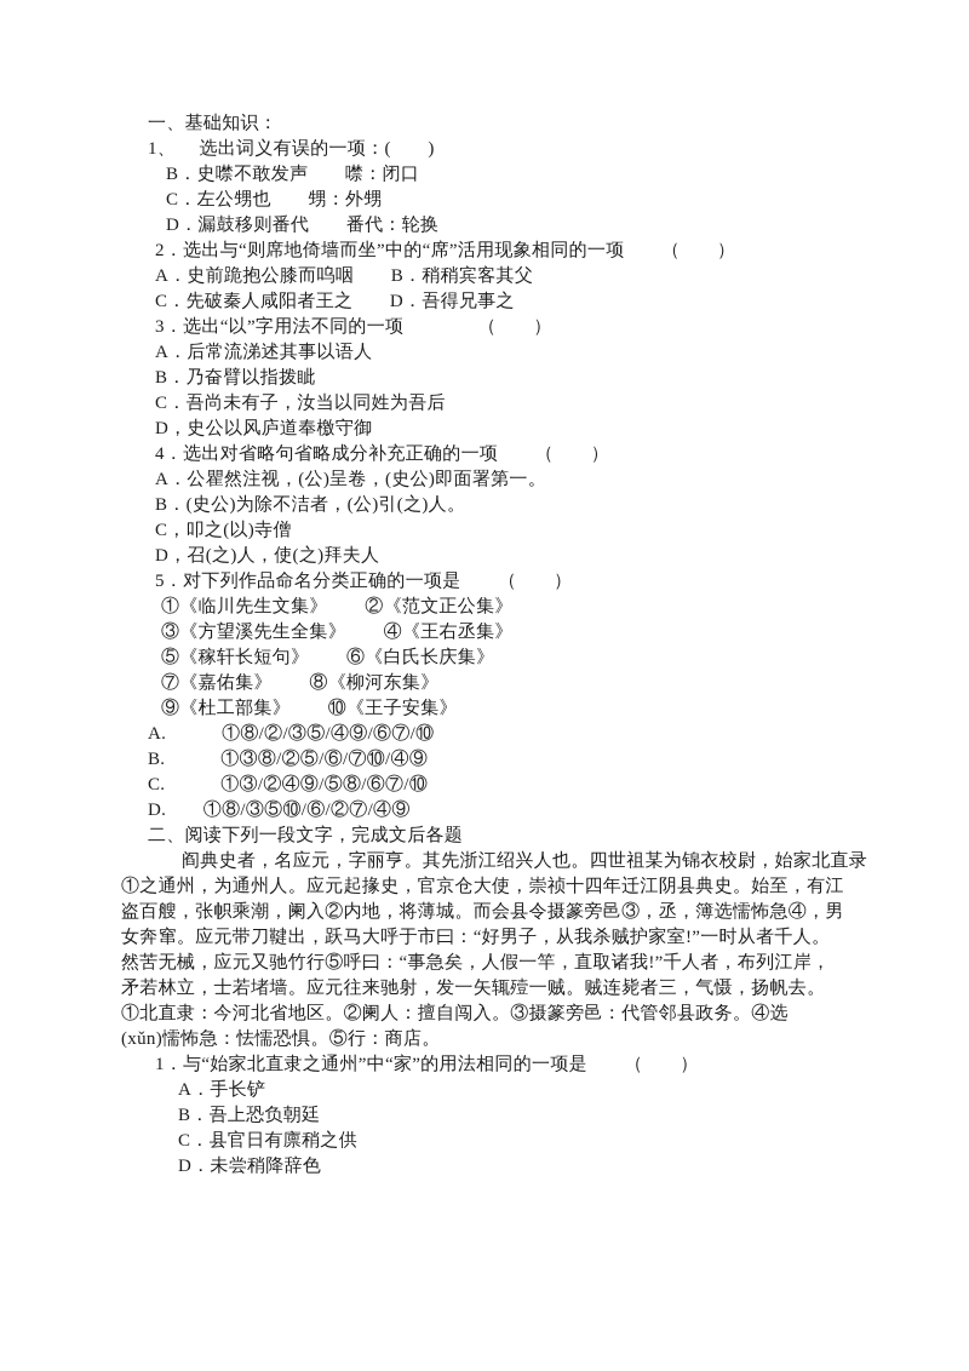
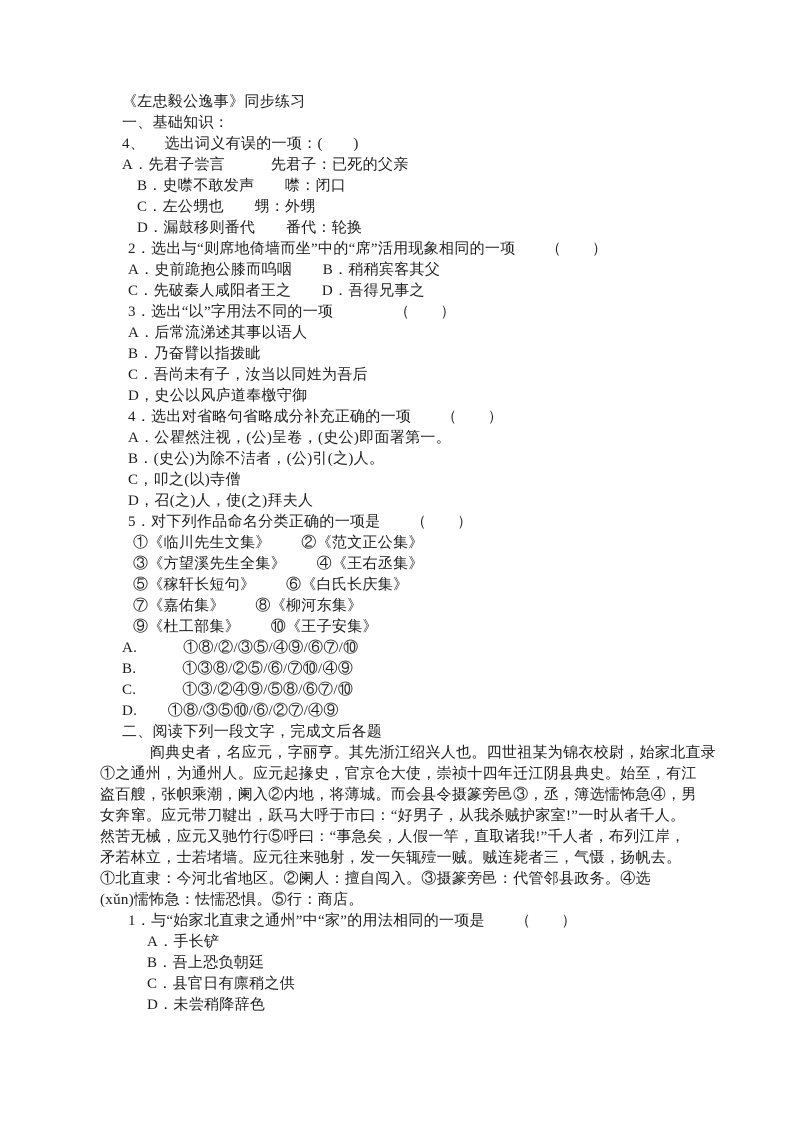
+ 《左忠毅公逸事》同步练习
  一、基础知识：
- 1、 选出词义有误的一项：( )
+ 4、 选出词义有误的一项：( )
+ A．先君子尝言 先君子：已死的父亲
  B．史噤不敢发声 噤：闭口
  C．左公甥也 甥：外甥
  D．漏鼓移则番代 番代：轮换
  2．选出与“则席地倚墙而坐”中的“席”活用现象相同的一项 （ ）
  A．史前跪抱公膝而呜咽 B．稍稍宾客其父
  C．先破秦人咸阳者王之 D．吾得兄事之
  3．选出“以”字用法不同的一项 （ ）
  A．后常流涕述其事以语人
  B．乃奋臂以指拨眦
  C．吾尚未有子，汝当以同姓为吾后
  D，史公以风庐道奉檄守御
  4．选出对省略句省略成分补充正确的一项 （ ）
  A．公瞿然注视，(公)呈卷，(史公)即面署第一。
  B．(史公)为除不洁者，(公)引(之)人。
  C，叩之(以)寺僧
  D，召(之)人，使(之)拜夫人
  5．对下列作品命名分类正确的一项是 （ ）
  ①《临川先生文集》 ②《范文正公集》
  ③《方望溪先生全集》 ④《王右丞集》
  ⑤《稼轩长短句》 ⑥《白氏长庆集》
  ⑦《嘉佑集》 ⑧《柳河东集》
  ⑨《杜工部集》 ⑩《王子安集》
  A. ①⑧/②/③⑤/④⑨/⑥⑦/⑩
  B. ①③⑧/②⑤/⑥/⑦⑩/④⑨
  C. ①③/②④⑨/⑤⑧/⑥⑦/⑩
  D. ①⑧/③⑤⑩/⑥/②⑦/④⑨
  二、阅读下列一段文字，完成文后各题
  阎典史者，名应元，字丽亨。其先浙江绍兴人也。四世祖某为锦衣校尉，始家北直录
  ①之通州，为通州人。应元起掾史，官京仓大使，崇祯十四年迁江阴县典史。始至，有江
  盗百艘，张帜乘潮，阑入②内地，将薄城。而会县令摄篆旁邑③，丞，簿选懦怖急④，男
  女奔窜。应元带刀鞬出，跃马大呼于市曰：“好男子，从我杀贼护家室!”一时从者千人。
  然苦无械，应元又驰竹行⑤呼曰：“事急矣，人假一竿，直取诸我!”千人者，布列江岸，
  矛若林立，士若堵墙。应元往来驰射，发一矢辄殪一贼。贼连毙者三，气慑，扬帆去。
  ①北直隶：今河北省地区。②阑人：擅自闯入。③摄篆旁邑：代管邻县政务。④选
  (xǔn)懦怖急：怯懦恐惧。⑤行：商店。
  1．与“始家北直隶之通州”中“家”的用法相同的一项是 （ ）
  A．手长铲
  B．吾上恐负朝廷
  C．县官日有廪稍之供
  D．未尝稍降辞色
